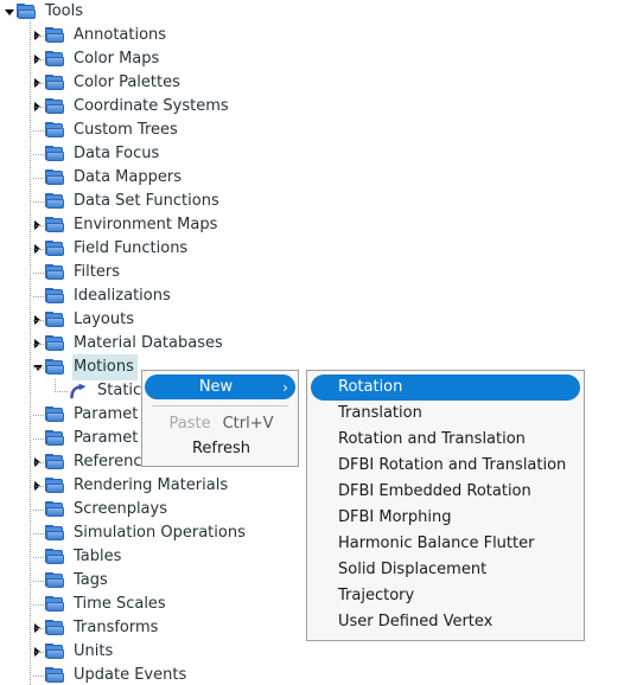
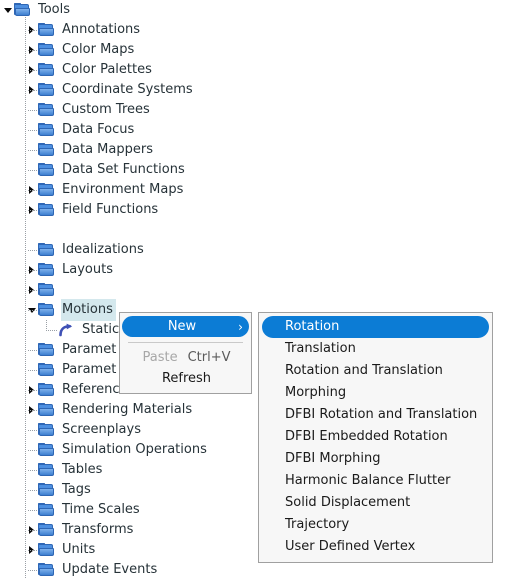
  Tools
  Annotations
  Color Maps
  Color Palettes
  Coordinate Systems
  Custom Trees
  Data Focus
  Data Mappers
  Data Set Functions
  Environment Maps
  Field Functions
- Filters
  Idealizations
  Layouts
- Material Databases
  Motions
  Static
  Paramet
  Paramet
  Referenc
  Rendering Materials
  Screenplays
  Simulation Operations
  Tables
  Tags
  Time Scales
  Transforms
  Units
  Update Events
  New
  ›
  Paste
  Ctrl+V
  Refresh
  Rotation
  Translation
  Rotation and Translation
+ Morphing
  DFBI Rotation and Translation
  DFBI Embedded Rotation
  DFBI Morphing
  Harmonic Balance Flutter
  Solid Displacement
  Trajectory
  User Defined Vertex
